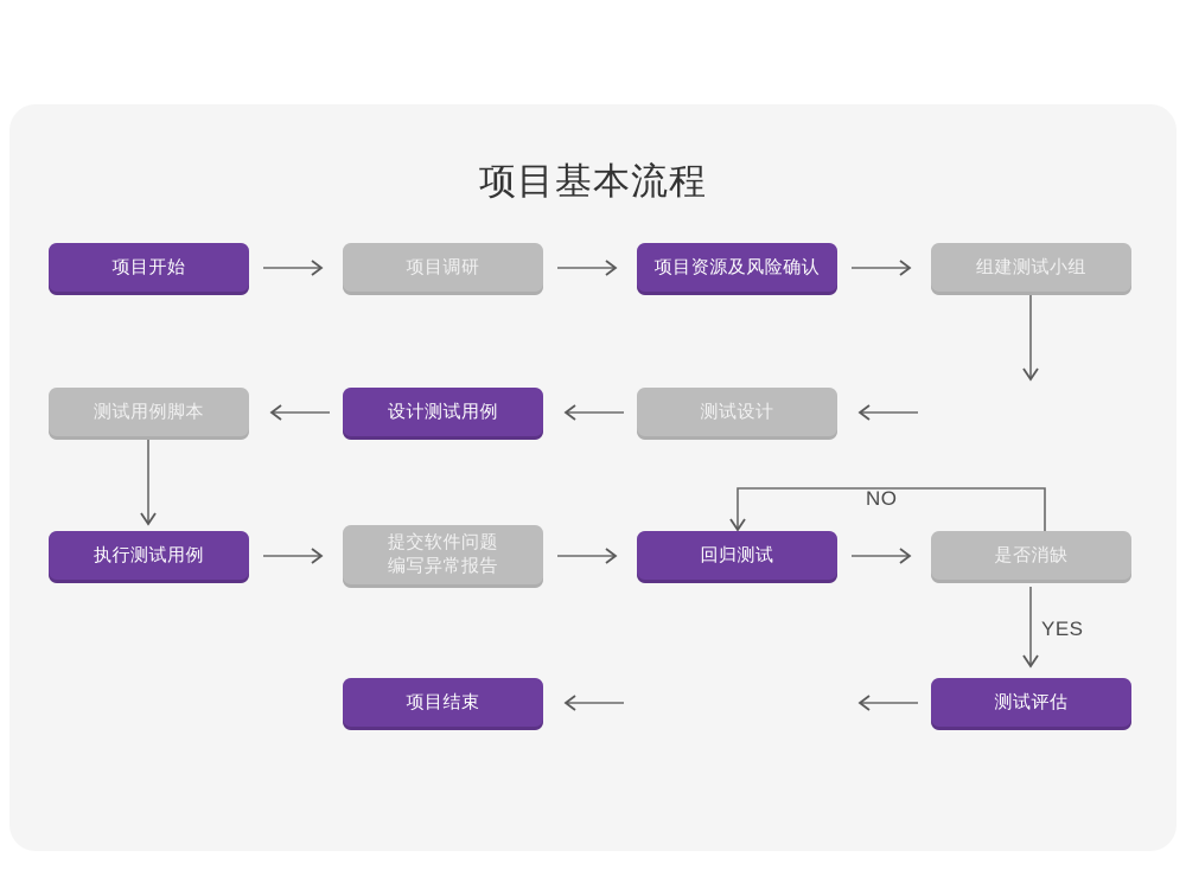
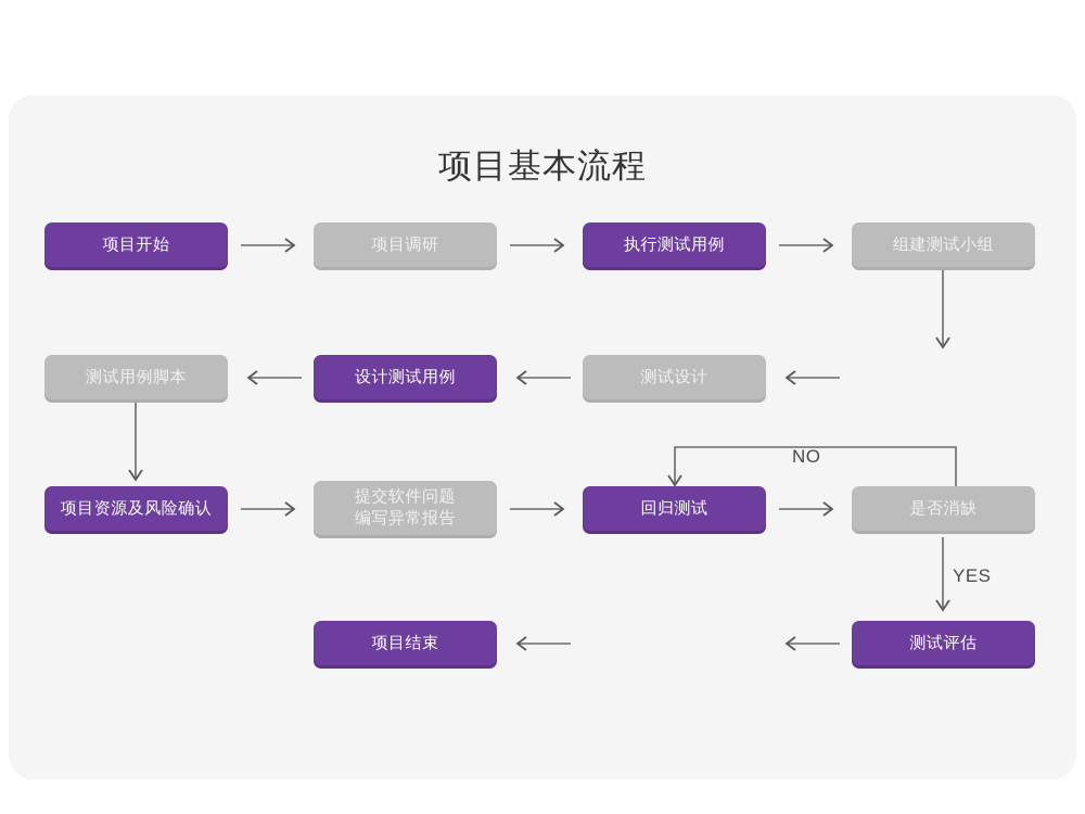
  项目基本流程
  项目开始
  项目调研
- 项目资源及风险确认
+ 执行测试用例
  组建测试小组
  测试用例脚本
  设计测试用例
  测试设计
  NO
- 执行测试用例
+ 项目资源及风险确认
  提交软件问题
  编写异常报告
  回归测试
  是否消缺
  YES
  项目结束
  测试评估
